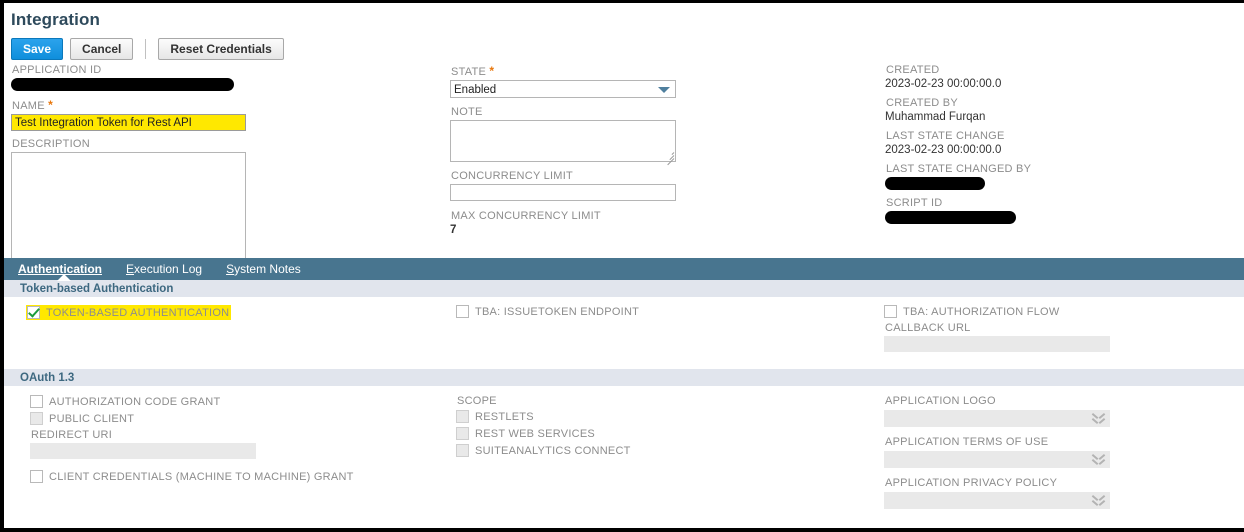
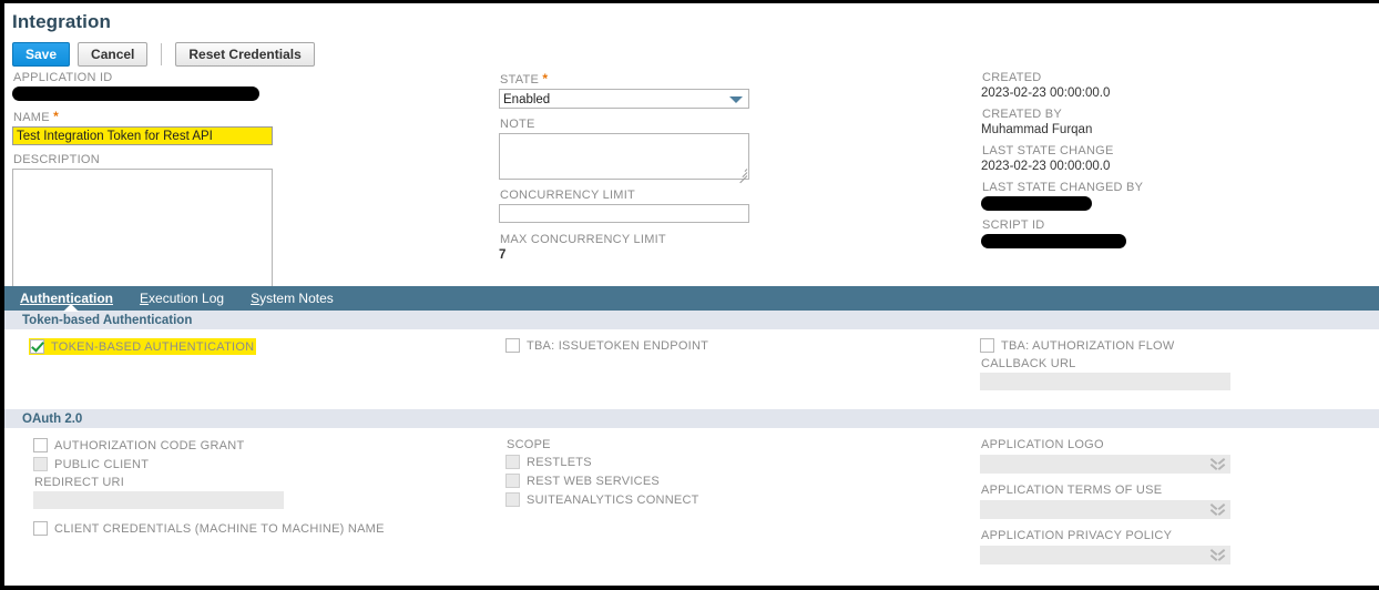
  Integration
  Save
  Cancel
  Reset Credentials
  APPLICATION ID
  NAME *
  Test Integration Token for Rest API
  DESCRIPTION
  STATE *
  Enabled
  NOTE
  CONCURRENCY LIMIT
  MAX CONCURRENCY LIMIT
  7
  CREATED
  2023-02-23 00:00:00.0
  CREATED BY
  Muhammad Furqan
  LAST STATE CHANGE
  2023-02-23 00:00:00.0
  LAST STATE CHANGED BY
  SCRIPT ID
  Authentication
  Execution Log
  System Notes
  Token-based Authentication
  TOKEN-BASED AUTHENTICATION
  TBA: ISSUETOKEN ENDPOINT
  TBA: AUTHORIZATION FLOW
  CALLBACK URL
- OAuth 1.3
+ OAuth 2.0
  AUTHORIZATION CODE GRANT
  PUBLIC CLIENT
  REDIRECT URI
- CLIENT CREDENTIALS (MACHINE TO MACHINE) GRANT
+ CLIENT CREDENTIALS (MACHINE TO MACHINE) NAME
  SCOPE
  RESTLETS
  REST WEB SERVICES
  SUITEANALYTICS CONNECT
  APPLICATION LOGO
  APPLICATION TERMS OF USE
  APPLICATION PRIVACY POLICY
